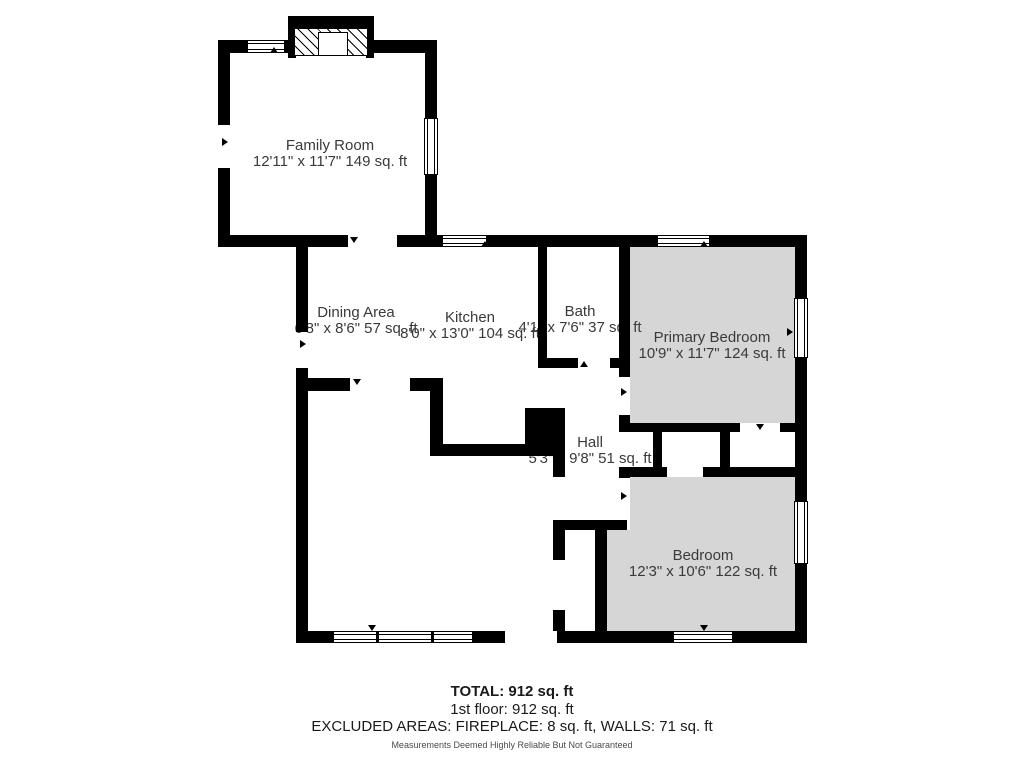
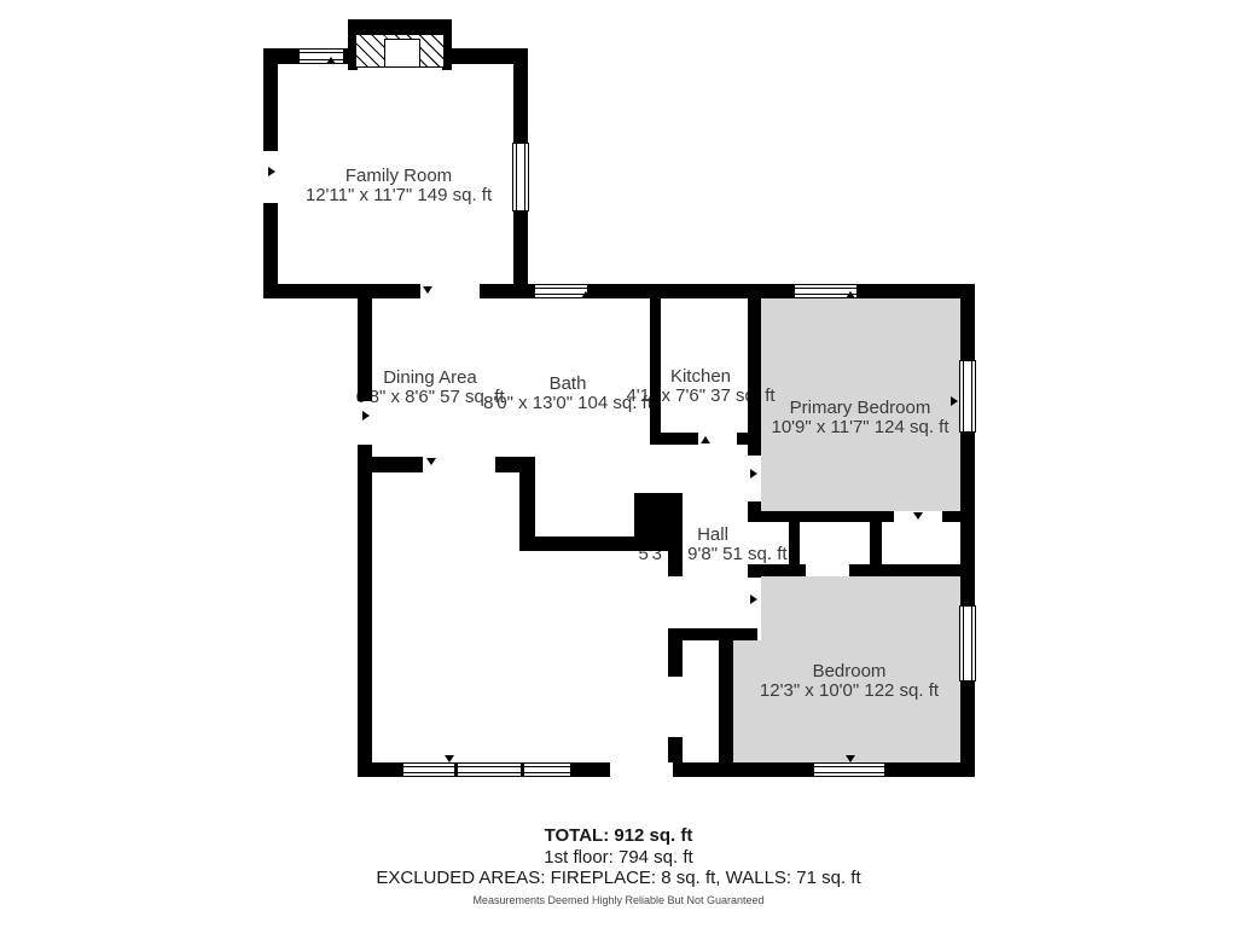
  Family Room
  12'11" x 11'7" 149 sq. ft
  Dining Area
  8" x 8'6" 57 sq. ft
- Kitchen
+ Bath
  8'0" x 13'0" 104 sq. f
- Bath
+ Kitchen
  4'1 x 7'6" 37 s ft
  Primary Bedroom
  10'9" x 11'7" 124 sq. ft
  Hall
  5'3" 9'8" 51 sq. ft
  Bedroom
- 12'3" x 10'6" 122 sq. ft
+ 12'3" x 10'0" 122 sq. ft
  TOTAL: 912 sq. ft
- 1st floor: 912 sq. ft
+ 1st floor: 794 sq. ft
  EXCLUDED AREAS: FIREPLACE: 8 sq. ft, WALLS: 71 sq. ft
  Measurements Deemed Highly Reliable But Not Guaranteed
